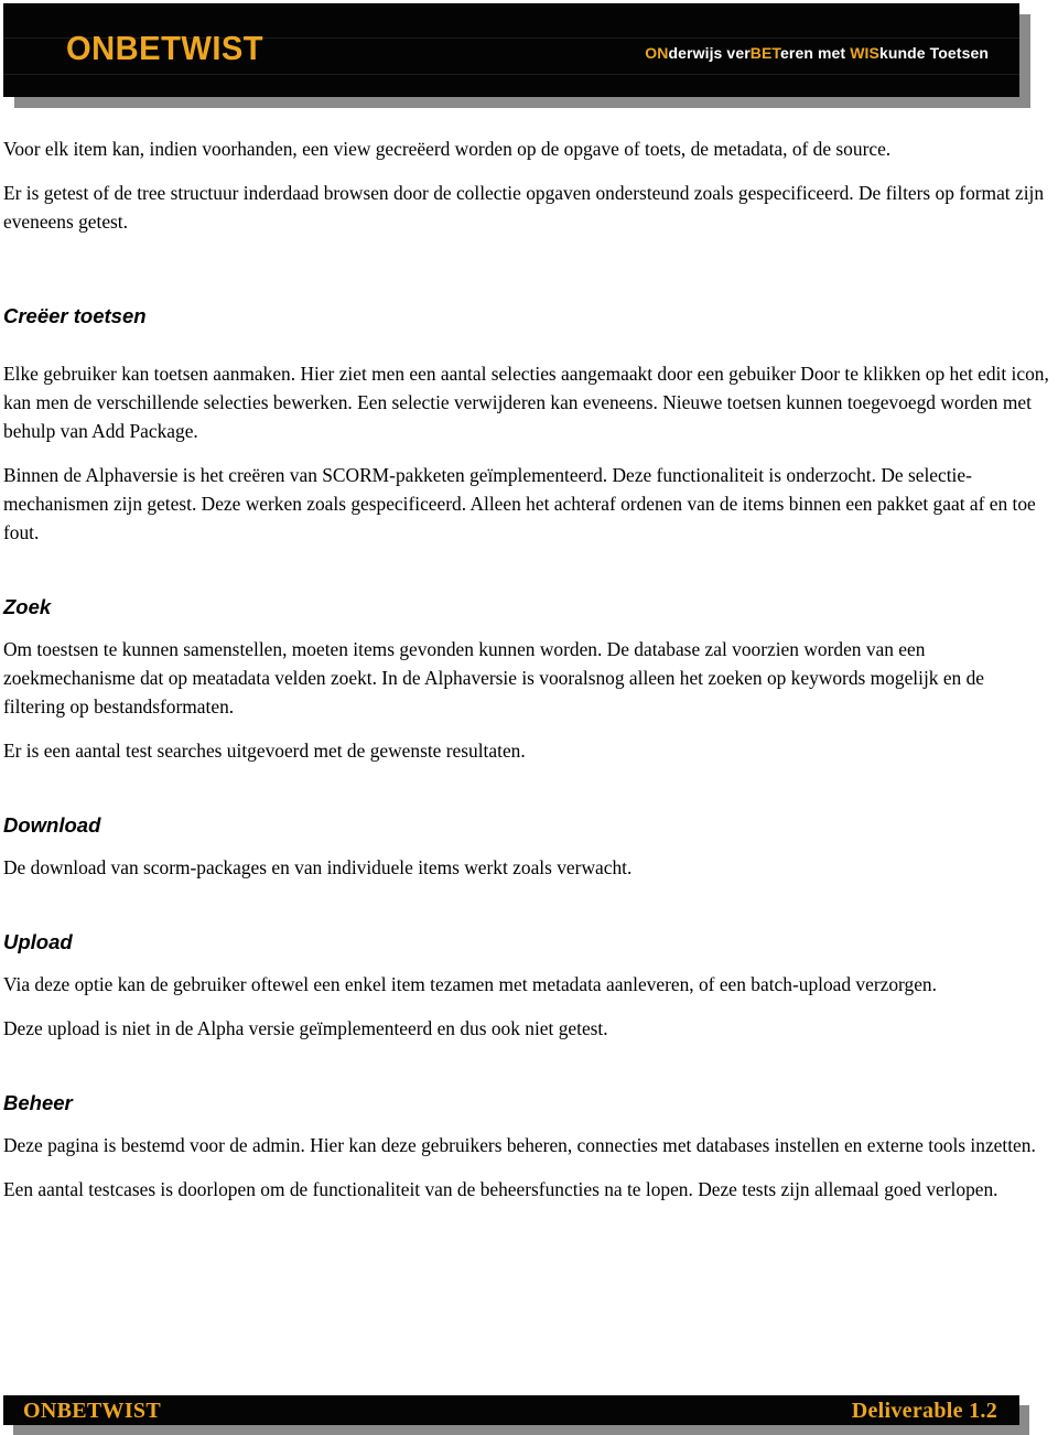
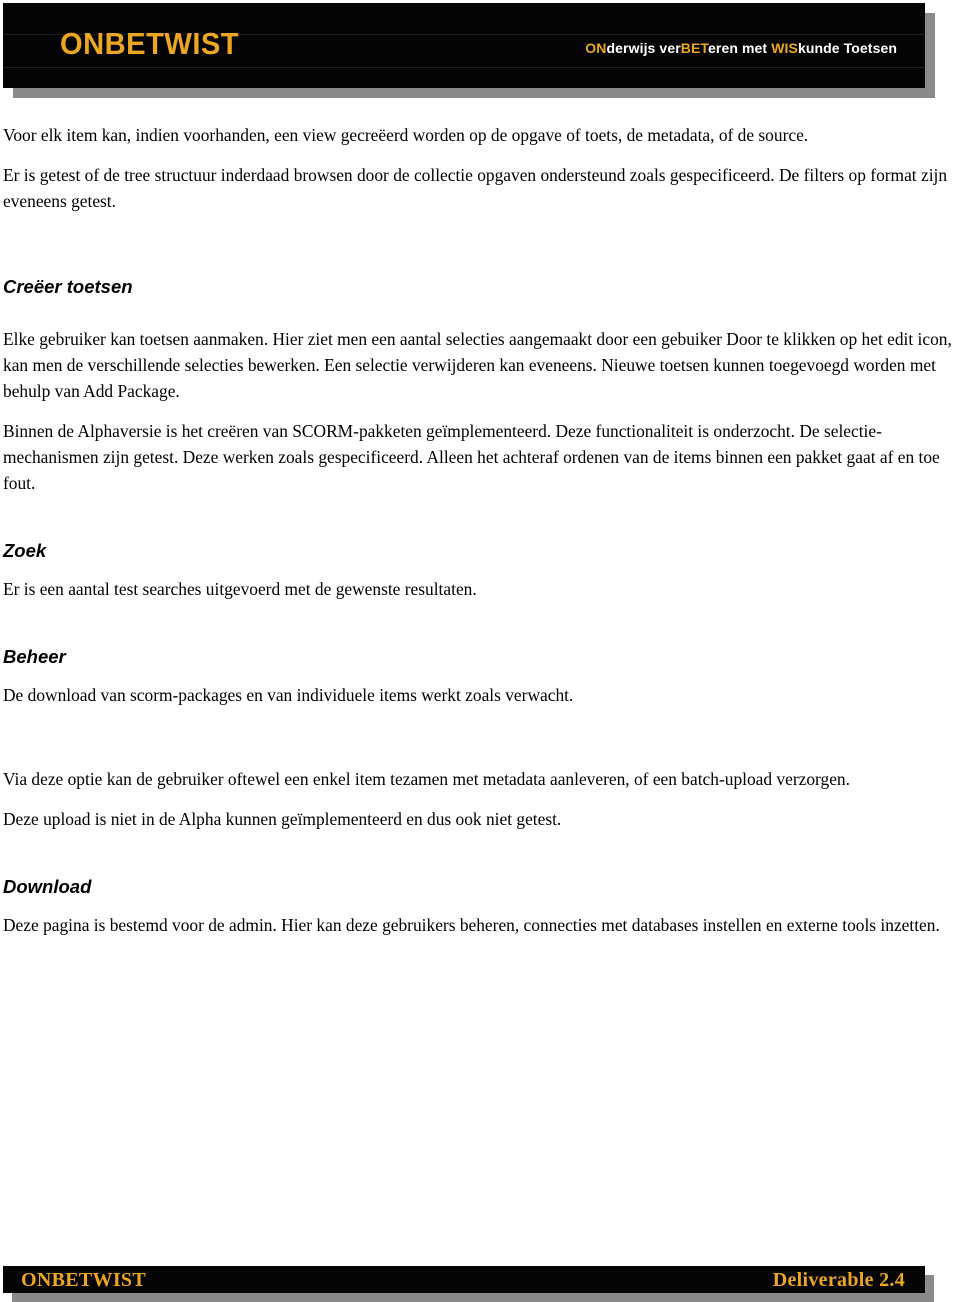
  ONBETWIST
  ONderwijs verBETeren met WISkunde Toetsen
  Voor elk item kan, indien voorhanden, een view gecreëerd worden op de opgave of toets, de metadata, of de source.
  Er is getest of de tree structuur inderdaad browsen door de collectie opgaven ondersteund zoals gespecificeerd. De filters op format zijn eveneens getest.
  Creëer toetsen
  Elke gebruiker kan toetsen aanmaken. Hier ziet men een aantal selecties aangemaakt door een gebuiker Door te klikken op het edit icon, kan men de verschillende selecties bewerken. Een selectie verwijderen kan eveneens. Nieuwe toetsen kunnen toegevoegd worden met behulp van Add Package.
  Binnen de Alphaversie is het creëren van SCORM-pakketen geïmplementeerd. Deze functionaliteit is onderzocht. De selectie-mechanismen zijn getest. Deze werken zoals gespecificeerd. Alleen het achteraf ordenen van de items binnen een pakket gaat af en toe fout.
  Zoek
- Om toestsen te kunnen samenstellen, moeten items gevonden kunnen worden. De database zal voorzien worden van een zoekmechanisme dat op meatadata velden zoekt. In de Alphaversie is vooralsnog alleen het zoeken op keywords mogelijk en de filtering op bestandsformaten.
  Er is een aantal test searches uitgevoerd met de gewenste resultaten.
- Download
+ Beheer
  De download van scorm-packages en van individuele items werkt zoals verwacht.
- Upload
  Via deze optie kan de gebruiker oftewel een enkel item tezamen met metadata aanleveren, of een batch-upload verzorgen.
- Deze upload is niet in de Alpha versie geïmplementeerd en dus ook niet getest.
+ Deze upload is niet in de Alpha kunnen geïmplementeerd en dus ook niet getest.
- Beheer
+ Download
  Deze pagina is bestemd voor de admin. Hier kan deze gebruikers beheren, connecties met databases instellen en externe tools inzetten.
- Een aantal testcases is doorlopen om de functionaliteit van de beheersfuncties na te lopen. Deze tests zijn allemaal goed verlopen.
  ONBETWIST
- Deliverable 1.2
+ Deliverable 2.4
